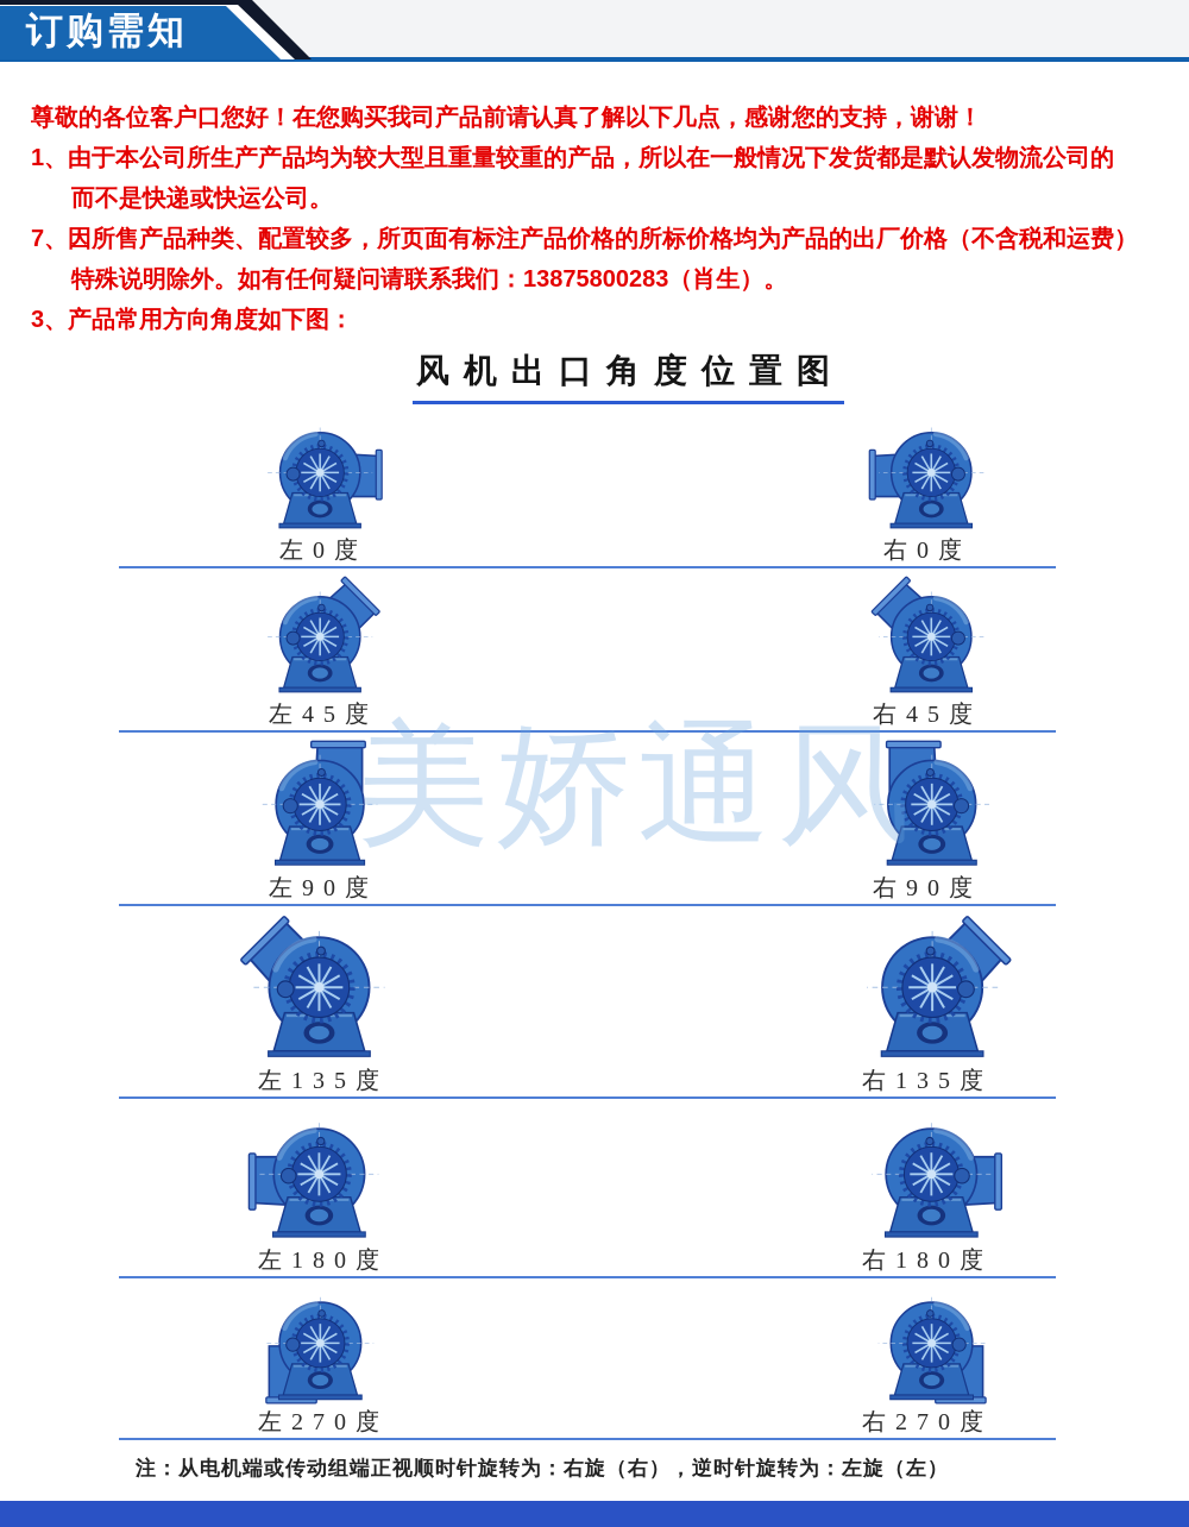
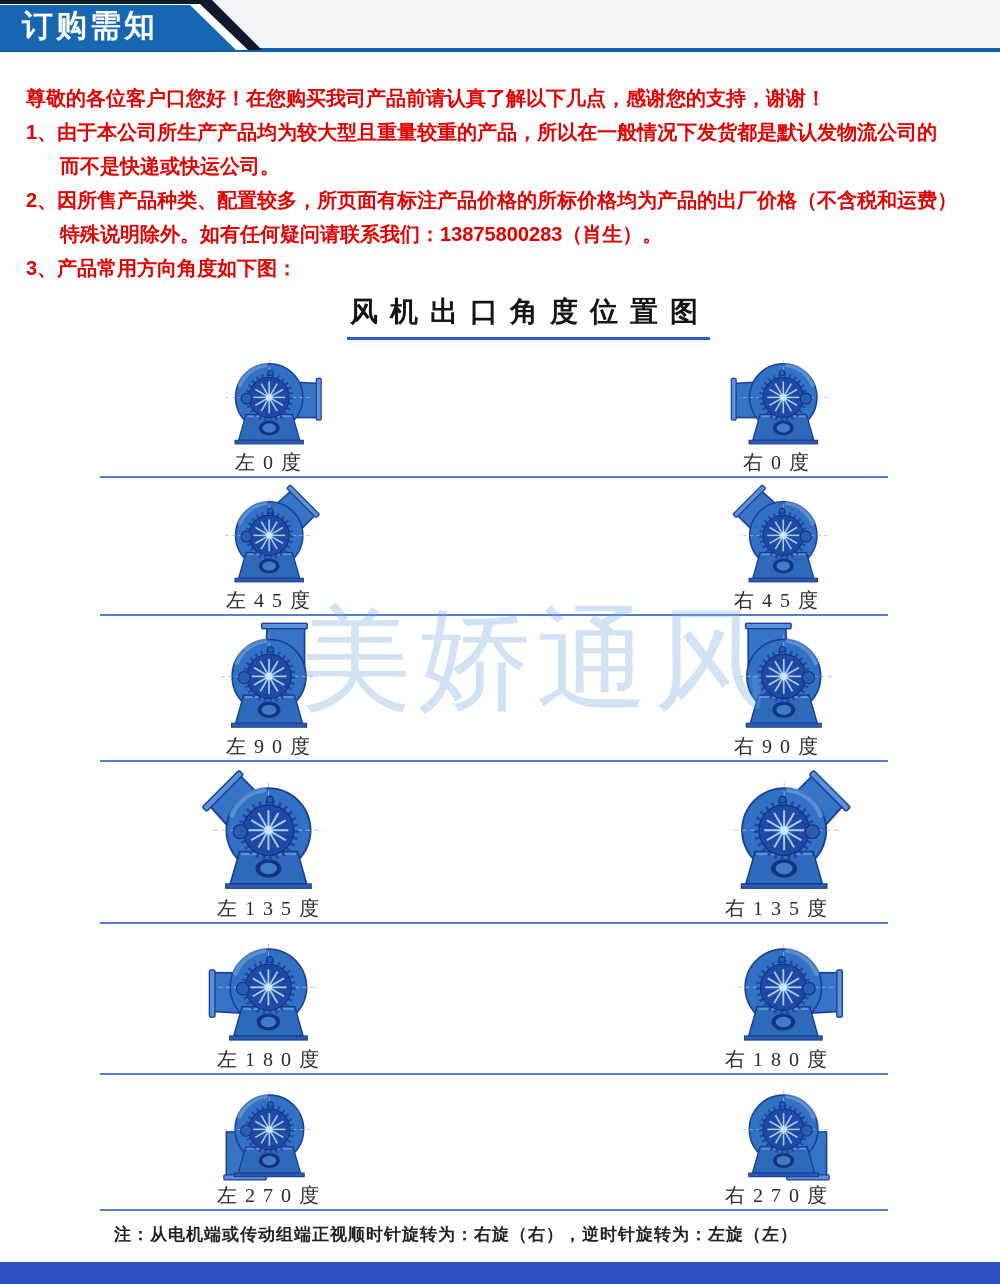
  订购需知
  尊敬的各位客户口您好！在您购买我司产品前请认真了解以下几点，感谢您的支持，谢谢！
  1、由于本公司所生产产品均为较大型且重量较重的产品，所以在一般情况下发货都是默认发物流公司的
  而不是快递或快运公司。
- 7、因所售产品种类、配置较多，所页面有标注产品价格的所标价格均为产品的出厂价格（不含税和运费）
+ 2、因所售产品种类、配置较多，所页面有标注产品价格的所标价格均为产品的出厂价格（不含税和运费）
  特殊说明除外。如有任何疑问请联系我们：13875800283（肖生）。
  3、产品常用方向角度如下图：
  风机出口角度位置图
  美娇通风
  左0度
  右0度
  左45度
  右45度
  左90度
  右90度
  左135度
  右135度
  左180度
  右180度
  左270度
  右270度
  注：从电机端或传动组端正视顺时针旋转为：右旋（右），逆时针旋转为：左旋（左）
